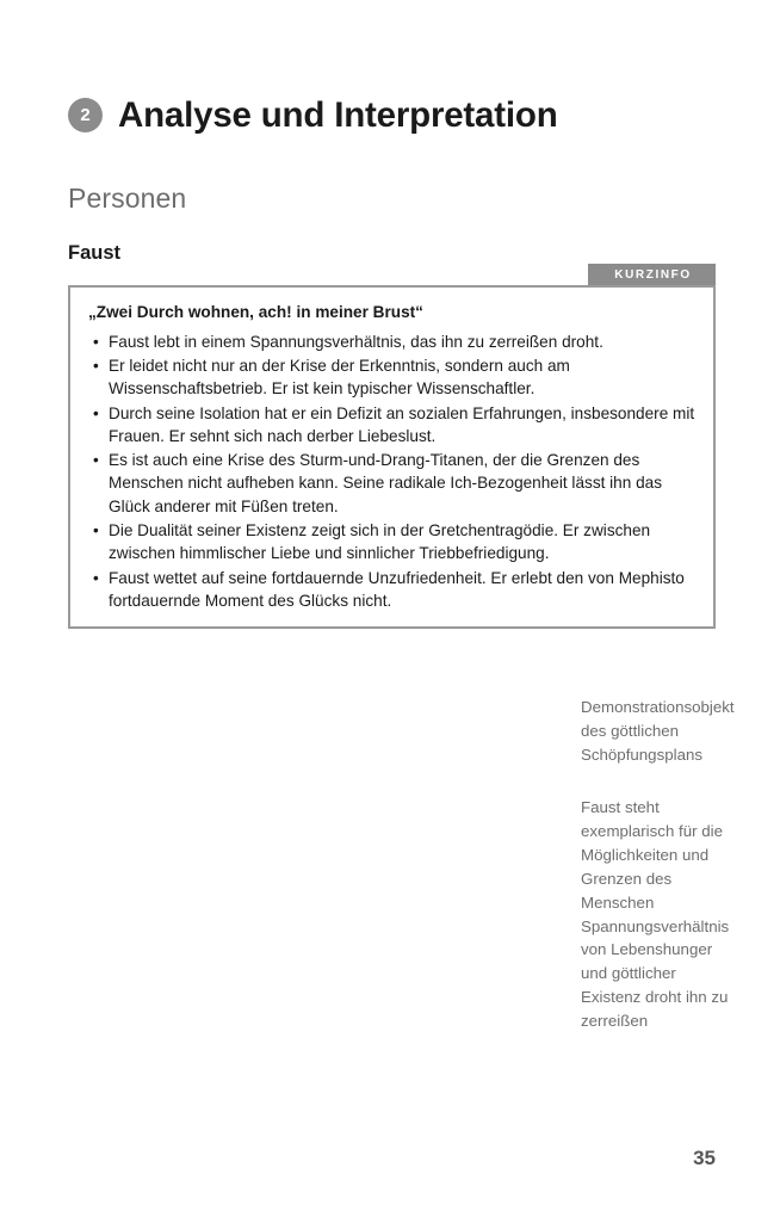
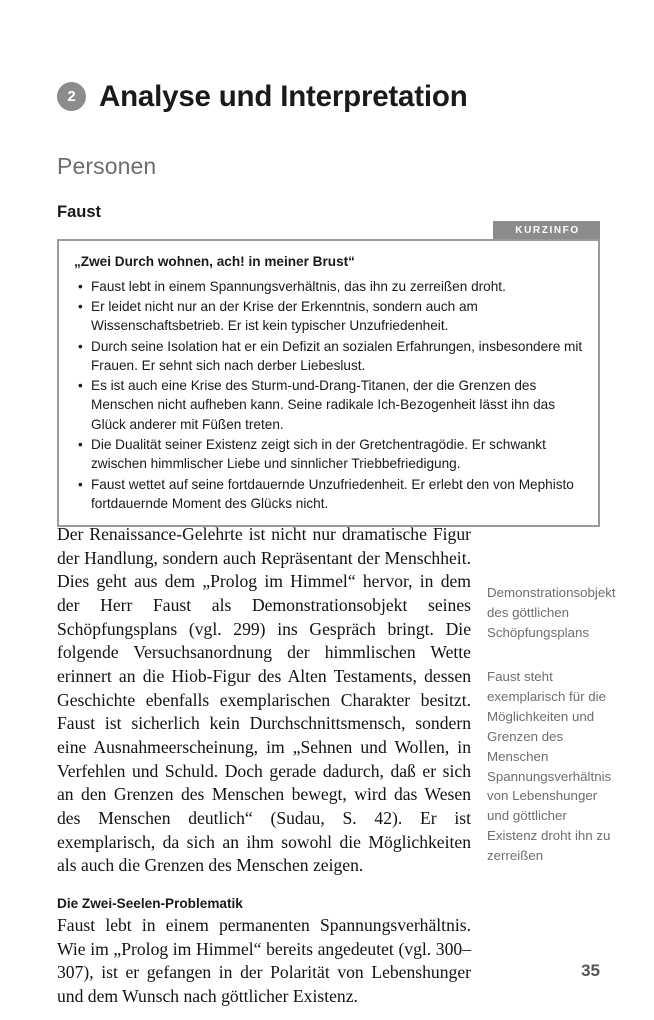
  2
  Analyse und Interpretation
  Personen
  Faust
  KURZINFO
  „Zwei Durch wohnen, ach! in meiner Brust“
  •
  Faust lebt in einem Spannungsverhältnis, das ihn zu zerreißen droht.
  •
- Er leidet nicht nur an der Krise der Erkenntnis, sondern auch am Wissenschaftsbetrieb. Er ist kein typischer Wissenschaftler.
+ Er leidet nicht nur an der Krise der Erkenntnis, sondern auch am Wissenschaftsbetrieb. Er ist kein typischer Unzufriedenheit.
  •
  Durch seine Isolation hat er ein Defizit an sozialen Erfahrungen, insbesondere mit Frauen. Er sehnt sich nach derber Liebeslust.
  •
  Es ist auch eine Krise des Sturm-und-Drang-Titanen, der die Grenzen des Menschen nicht aufheben kann. Seine radikale Ich-Bezogenheit lässt ihn das Glück anderer mit Füßen treten.
  •
- Die Dualität seiner Existenz zeigt sich in der Gretchentragödie. Er zwischen zwischen himmlischer Liebe und sinnlicher Triebbefriedigung.
+ Die Dualität seiner Existenz zeigt sich in der Gretchentragödie. Er schwankt zwischen himmlischer Liebe und sinnlicher Triebbefriedigung.
  •
  Faust wettet auf seine fortdauernde Unzufriedenheit. Er erlebt den von Mephisto fortdauernde Moment des Glücks nicht.
+ Der Renaissance-Gelehrte ist nicht nur dramatische Figur der Handlung, sondern auch Repräsentant der Menschheit. Dies geht aus dem „Prolog im Himmel“ hervor, in dem der Herr Faust als Demonstrationsobjekt seines Schöpfungsplans (vgl. 299) ins Gespräch bringt. Die folgende Versuchsanordnung der himmlischen Wette erinnert an die Hiob-Figur des Alten Testaments, dessen Geschichte ebenfalls exemplarischen Charakter besitzt. Faust ist sicherlich kein Durchschnittsmensch, sondern eine Ausnahmeerscheinung, im „Sehnen und Wollen, in Verfehlen und Schuld. Doch gerade dadurch, daß er sich an den Grenzen des Menschen bewegt, wird das Wesen des Menschen deutlich“ (Sudau, S. 42). Er ist exemplarisch, da sich an ihm sowohl die Möglichkeiten als auch die Grenzen des Menschen zeigen.
+ Die Zwei-Seelen-Problematik
+ Faust lebt in einem permanenten Spannungsverhältnis. Wie im „Prolog im Himmel“ bereits angedeutet (vgl. 300–307), ist er gefangen in der Polarität von Lebenshunger und dem Wunsch nach göttlicher Existenz.
  Demonstrationsobjekt des göttlichen Schöpfungsplans
  Faust steht exemplarisch für die Möglichkeiten und Grenzen des Menschen Spannungsverhältnis von Lebenshunger und göttlicher Existenz droht ihn zu zerreißen
  35
